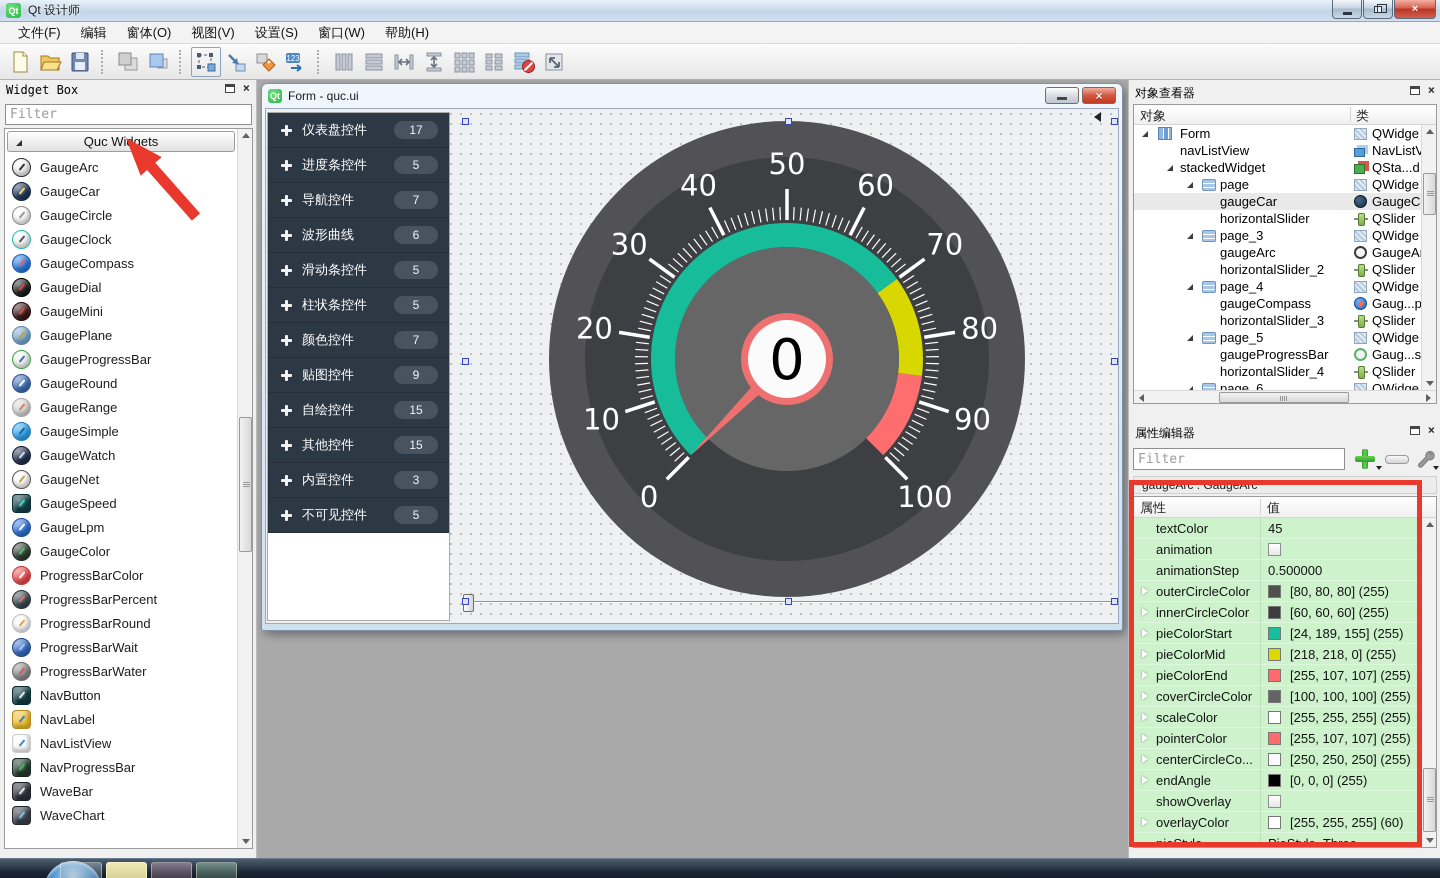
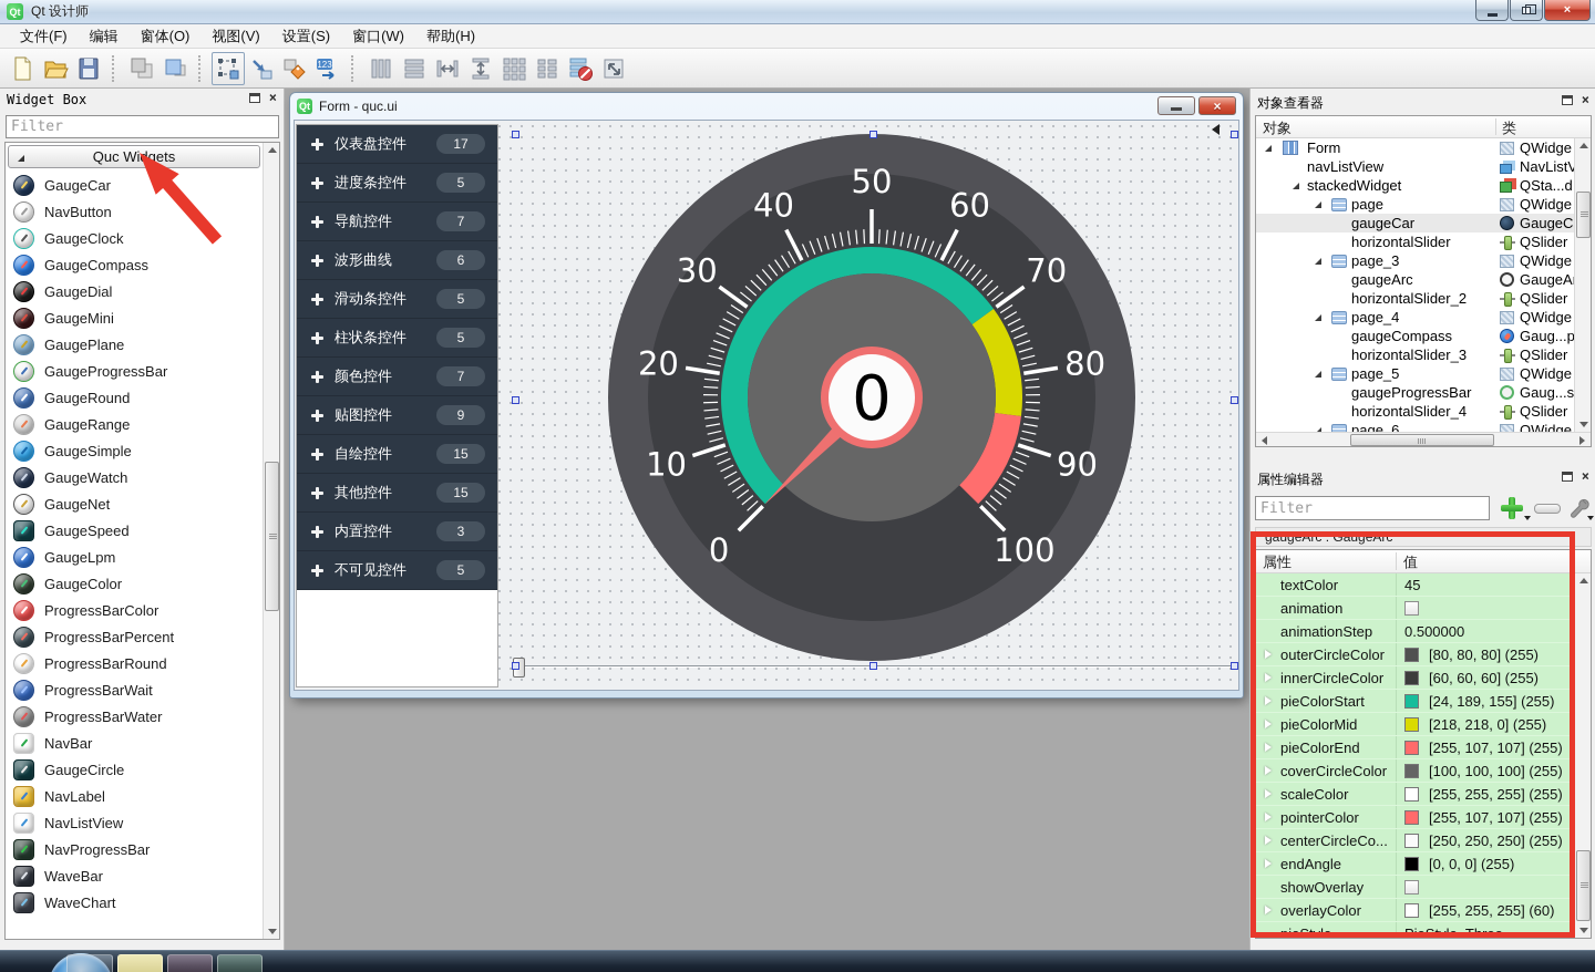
  Qt
  Qt 设计师
  ×
  文件(F)
  编辑
  窗体(O)
  视图(V)
  设置(S)
  窗口(W)
  帮助(H)
  123
  Widget Box
  ×
  Filter
  Quc Wigets
- GaugeArc
  GaugeCar
- GaugeCircle
+ NavButton
  GaugeClock
  GaugeCompass
  GaugeDial
  GaugeMini
  GaugePlane
  GaugeProgressBar
  GaugeRound
  GaugeRange
  GaugeSimple
  GaugeWatch
  GaugeNet
  GaugeSpeed
  GaugeLpm
  GaugeColor
  ProgressBarColor
  ProgressBarPercent
  ProgressBarRound
  ProgressBarWait
  ProgressBarWater
+ NavBar
- NavButton
+ GaugeCircle
  NavLabel
  NavListView
  NavProgressBar
  WaveBar
  WaveChart
  Qt
  Form - quc.ui
  ×
  仪表盘控件
  17
  进度条控件
  5
  导航控件
  7
  波形曲线
  6
  滑动条控件
  5
  柱状条控件
  5
  颜色控件
  7
  贴图控件
  9
  自绘控件
  15
  其他控件
  15
  内置控件
  3
  不可见控件
  5
  0
  10
  20
  30
  40
  50
  60
  70
  80
  90
  100
  0
  对象查看器
  ×
  对象
  类
  Form
  QWidge
  navListView
  NavListV
  stackedWidget
  QSta...d
  page
  QWidge
  gaugeCar
  GaugeC
  horizontalSlider
  QSlider
  page_3
  QWidge
  gaugeArc
  GaugeA
  horizontalSlider_2
  QSlider
  page_4
  QWidge
  gaugeCompass
  Gaug...p
  horizontalSlider_3
  QSlider
  page_5
  QWidge
  gaugeProgressBar
  Gaug...s
  horizontalSlider_4
  QSlider
  page_6
  QWidge
  属性编辑器
  ×
  Filter
  gaugeArc : GaugeArc
  属性
  值
  textColor
  45
  animation
  animationStep
  0.500000
  outerCircleColor
  [80, 80, 80] (255)
  innerCircleColor
  [60, 60, 60] (255)
  pieColorStart
  [24, 189, 155] (255)
  pieColorMid
  [218, 218, 0] (255)
  pieColorEnd
  [255, 107, 107] (255)
  coverCircleColor
  [100, 100, 100] (255)
  scaleColor
  [255, 255, 255] (255)
  pointerColor
  [255, 107, 107] (255)
  centerCircleCo...
  [250, 250, 250] (255)
  endAngle
  [0, 0, 0] (255)
  showOverlay
  overlayColor
  [255, 255, 255] (60)
  pieStyle
  PieStyle_Three
